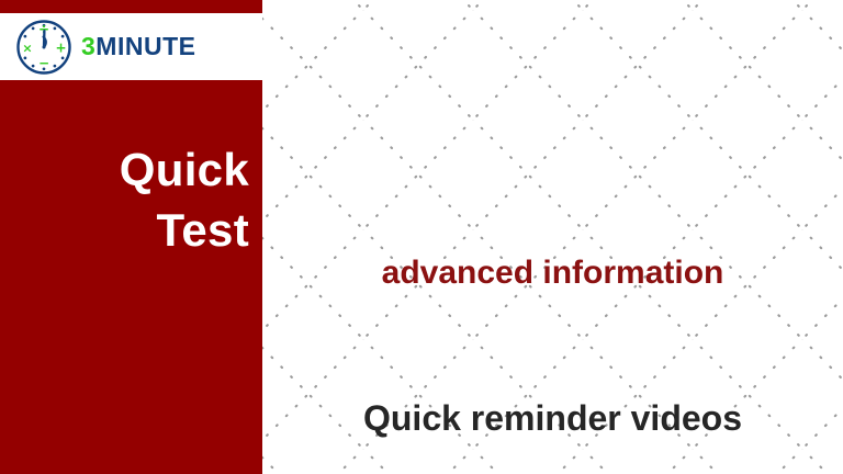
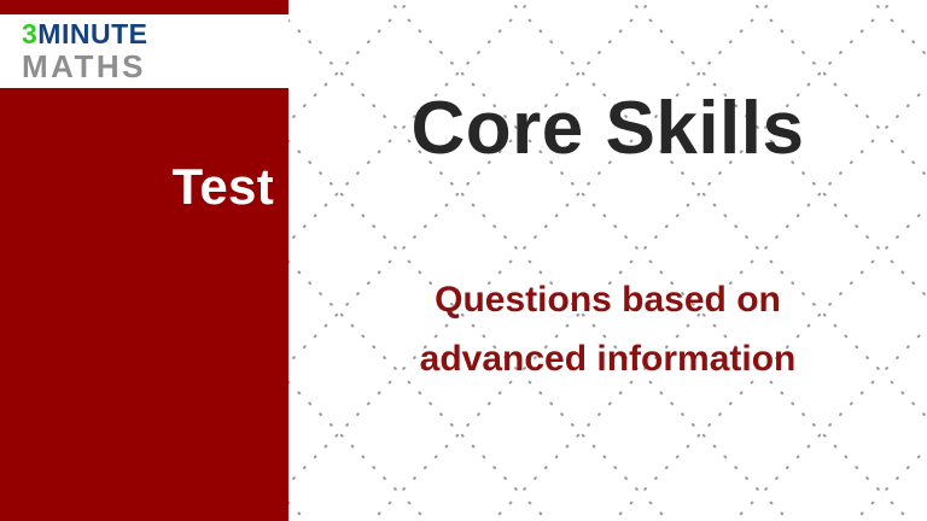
- Quick
  Test
- ÷
- +
- −
- ×
  3MINUTE
+ MATHS
+ Core Skills
+ Questions based on
  advanced information
- Quick reminder videos
